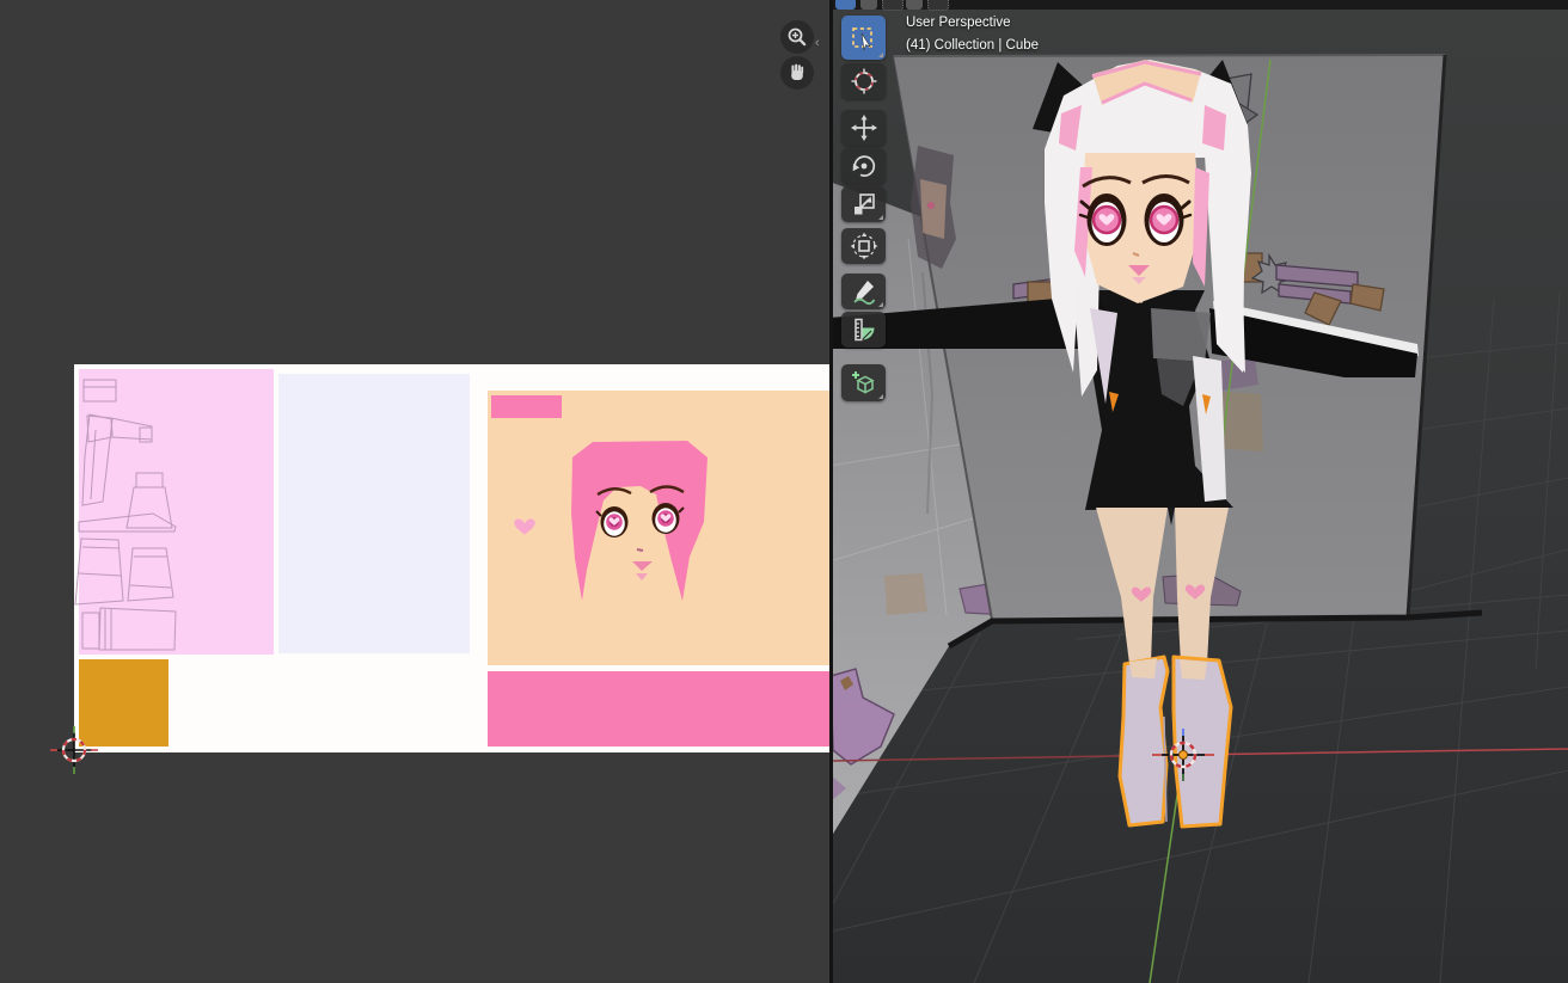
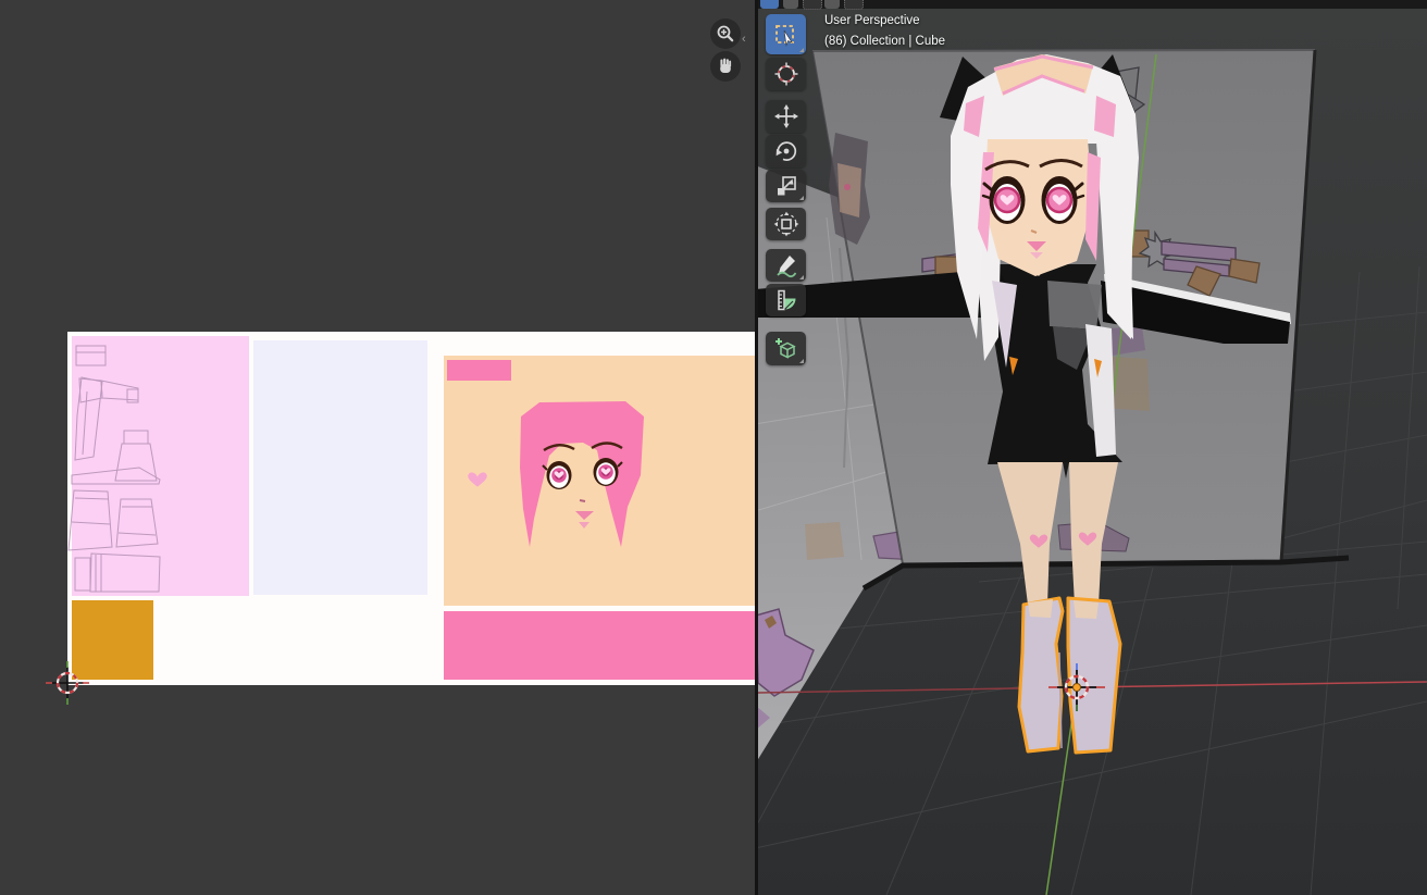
  ‹
  User Perspective
- (41) Collection | Cube
+ (86) Collection | Cube
